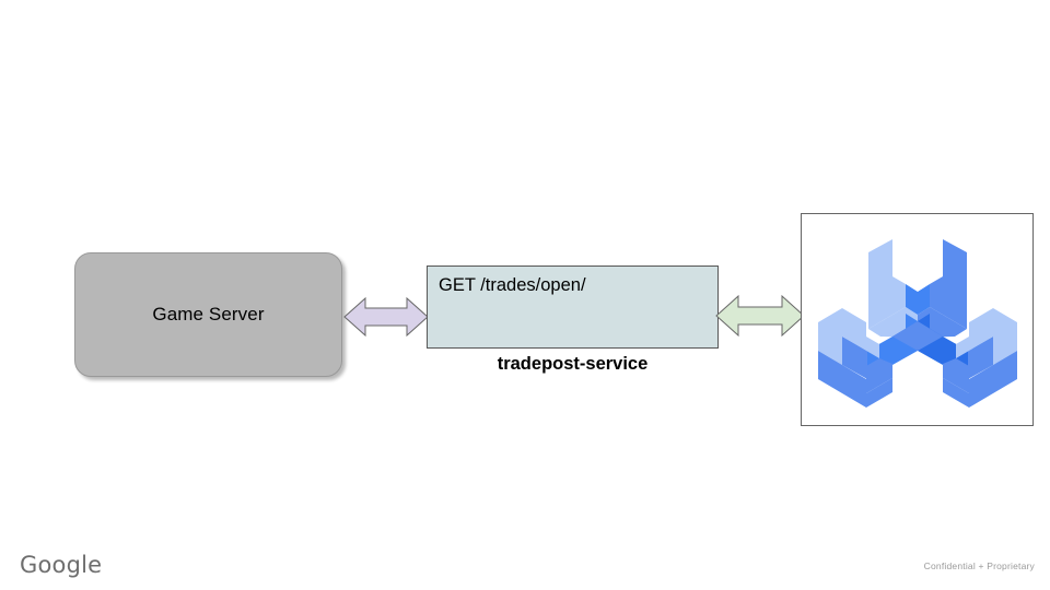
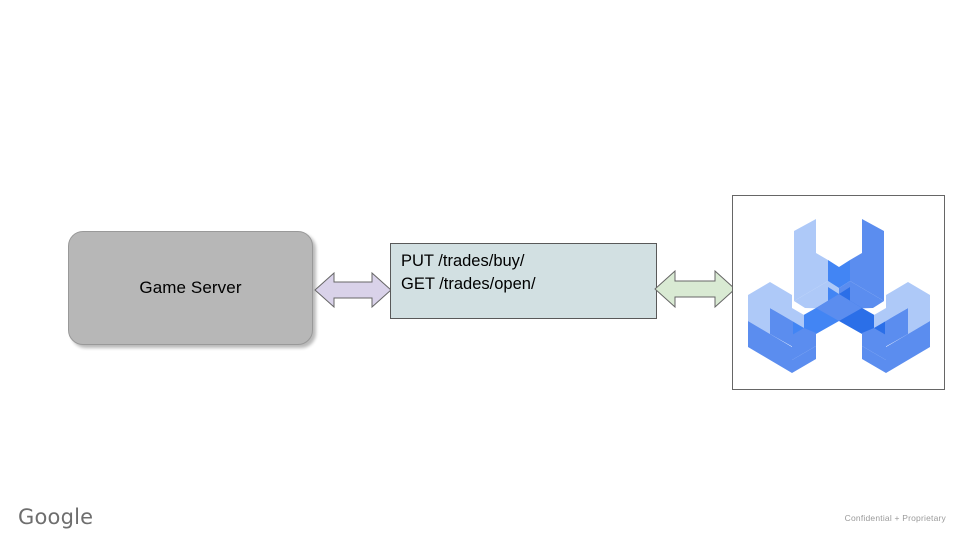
  Game Server
+ PUT /trades/buy/
  GET /trades/open/
- tradepost-service
  Google
  Confidential + Proprietary
